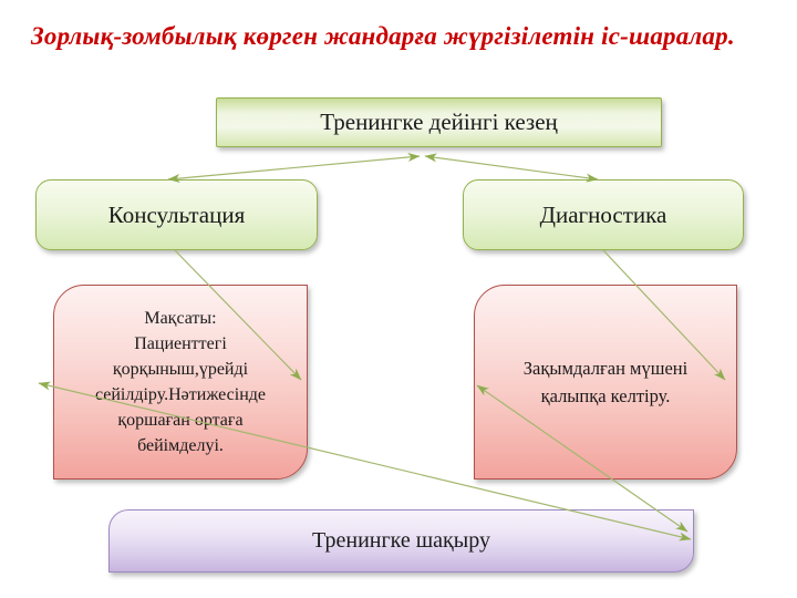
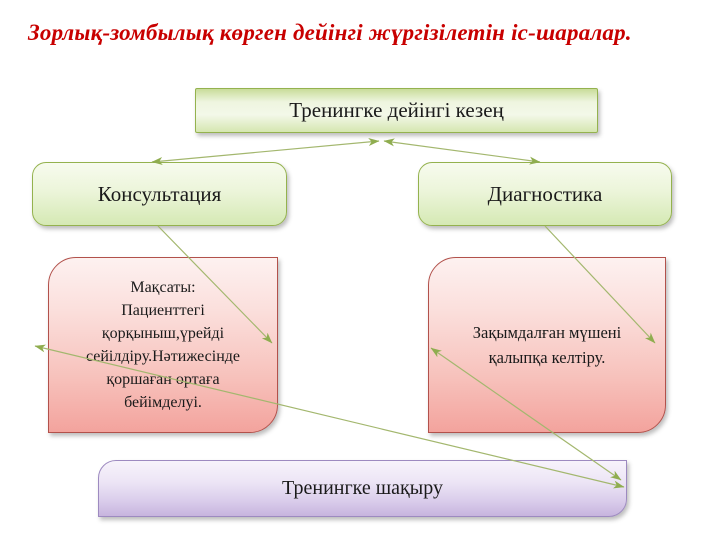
- Зорлық-зомбылық көрген жандарға жүргізілетін іс-шаралар.
+ Зорлық-зомбылық көрген дейінгі жүргізілетін іс-шаралар.
  Тренингке дейінгі кезең
  Консультация
  Диагностика
  Мақсаты:
  Пациенттегі
  қорқыныш,үрейді
  сейілдіру.Нәтижесінде
  қоршаған ортаға
  бейімделуі.
  Зақымдалған мүшені
  қалыпқа келтіру.
  Тренингке шақыру
